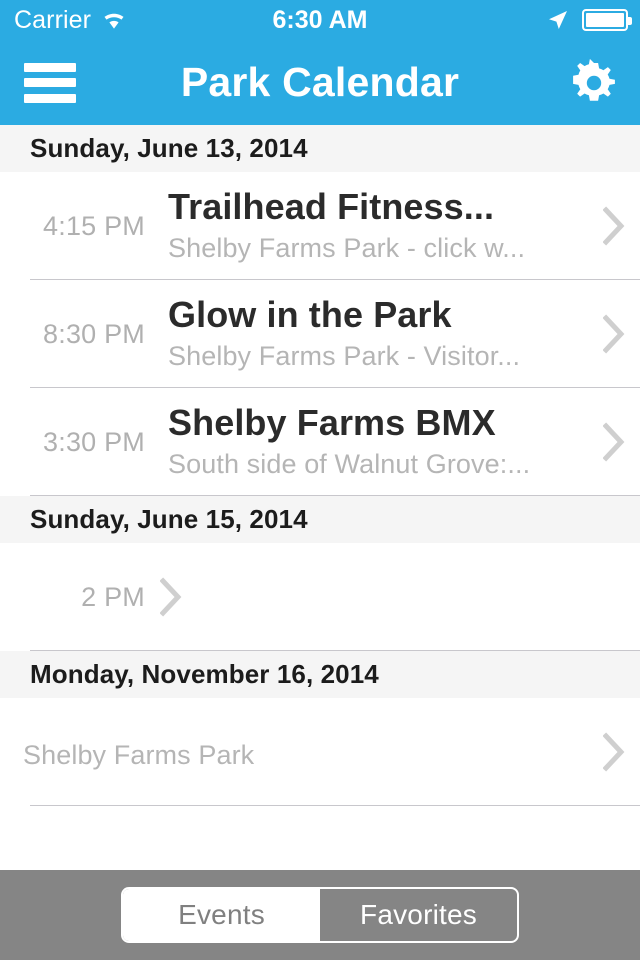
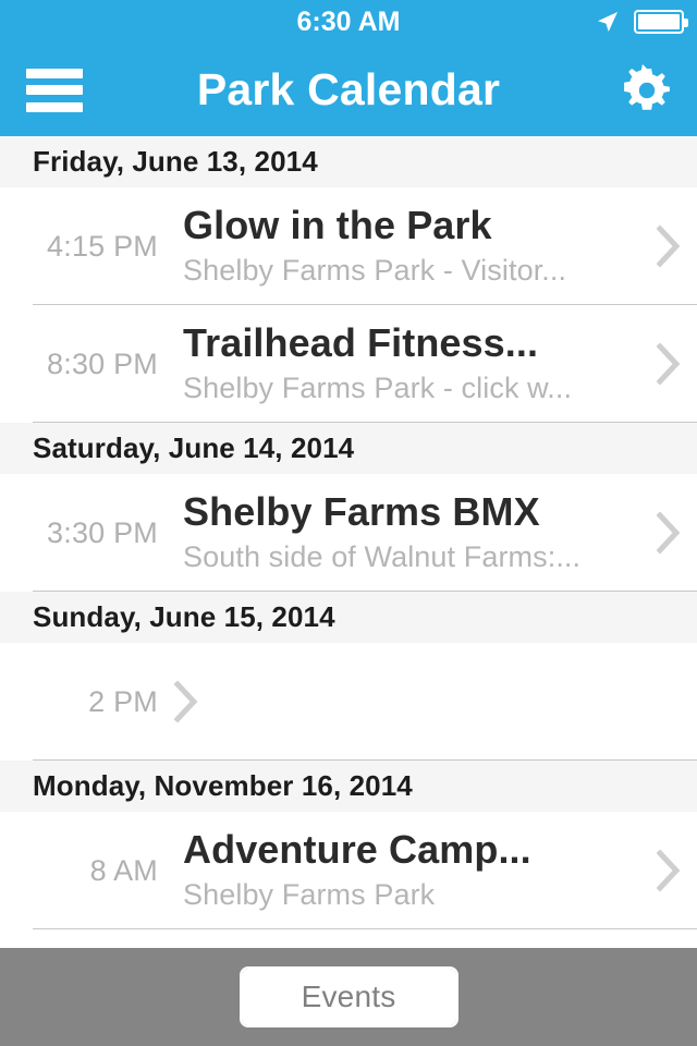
- Carrier
  6:30 AM
  Park Calendar
- Sunday, June 13, 2014
+ Friday, June 13, 2014
  4:15 PM
- Trailhead Fitness...
+ Glow in the Park
- Shelby Farms Park - click w...
+ Shelby Farms Park - Visitor...
  8:30 PM
- Glow in the Park
+ Trailhead Fitness...
- Shelby Farms Park - Visitor...
+ Shelby Farms Park - click w...
+ Saturday, June 14, 2014
  3:30 PM
  Shelby Farms BMX
- South side of Walnut Grove:...
+ South side of Walnut Farms:...
  Sunday, June 15, 2014
  2 PM
  Monday, November 16, 2014
+ 8 AM
+ Adventure Camp...
  Shelby Farms Park
  Events
- Favorites
